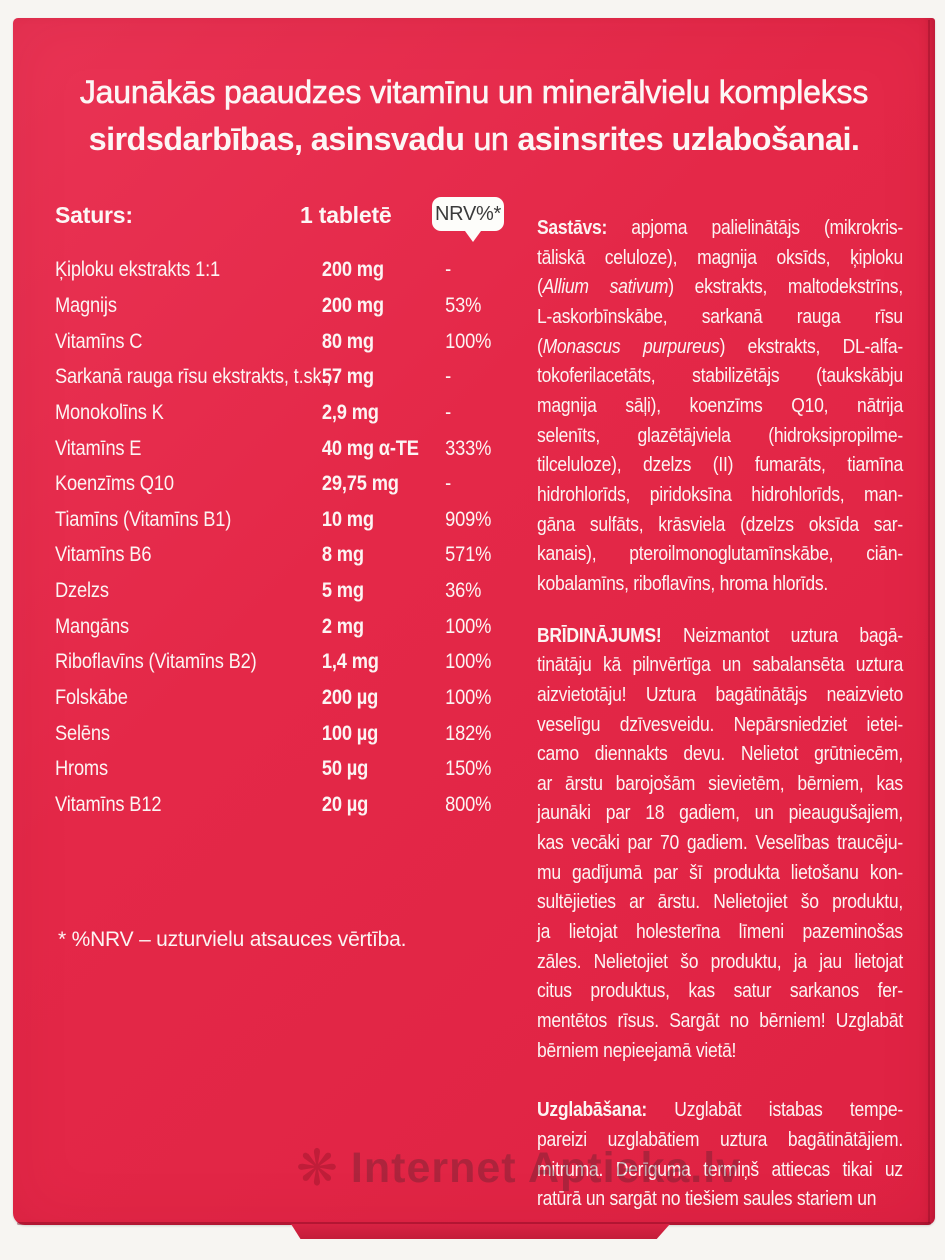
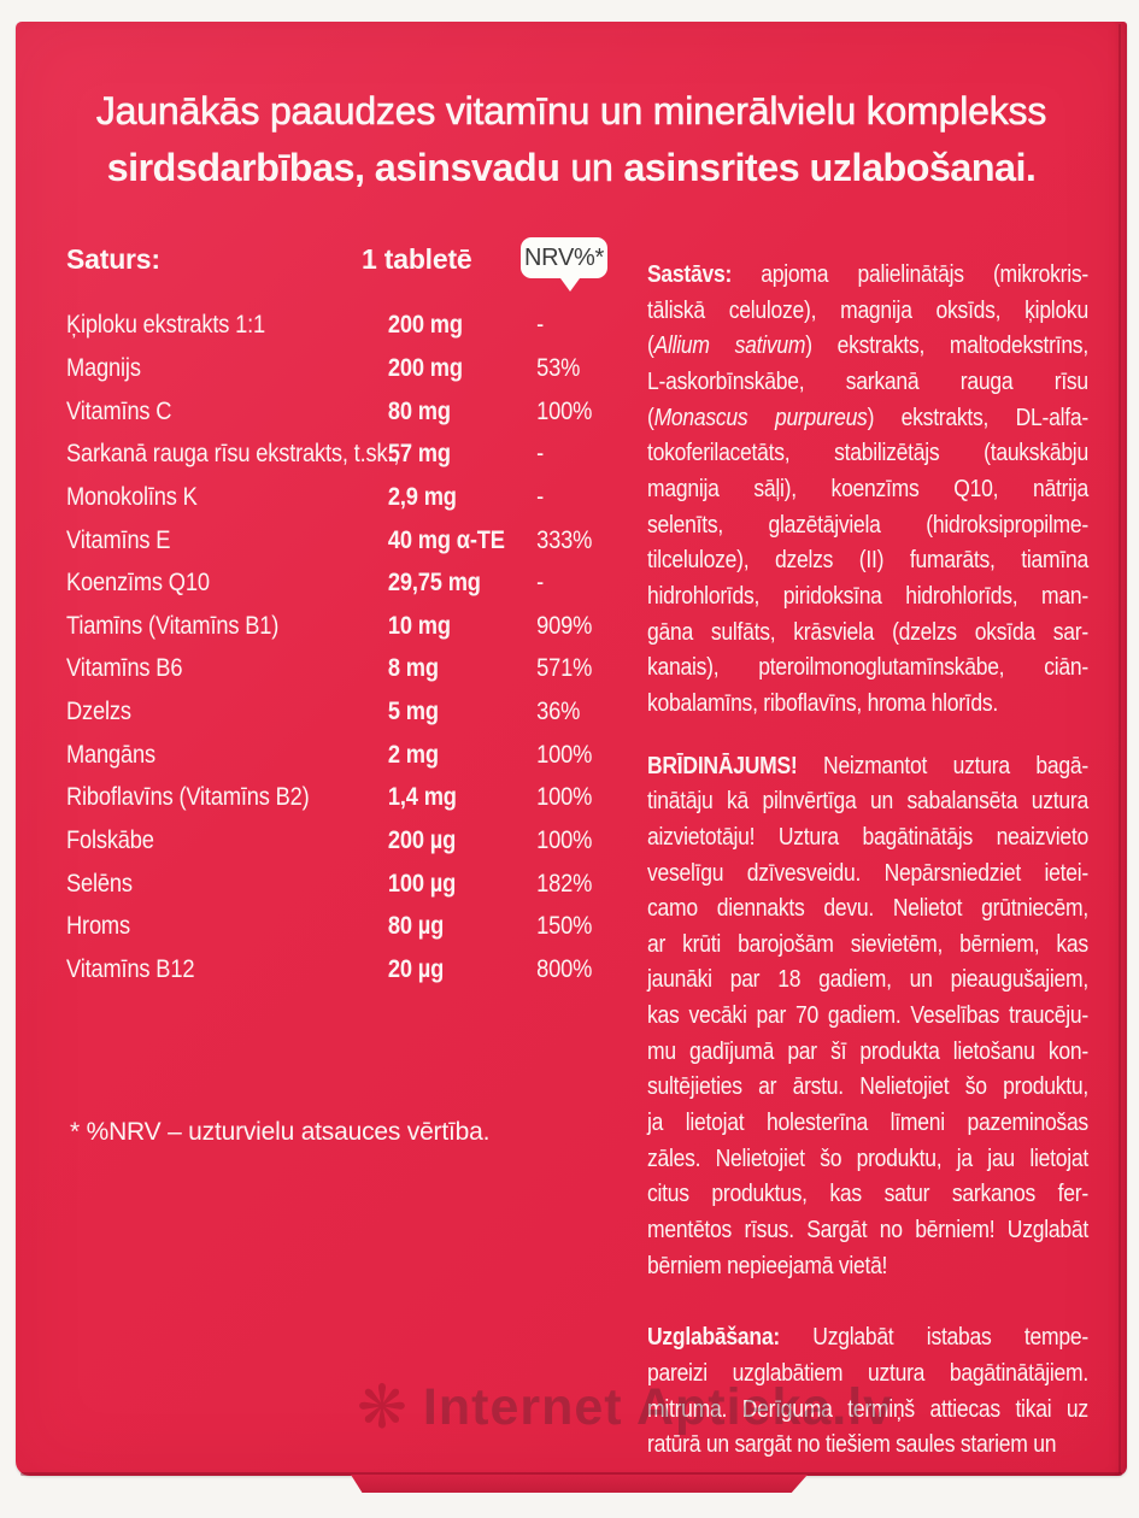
  Jaunākās paaudzes vitamīnu un minerālvielu komplekss
  sirdsdarbības, asinsvadu un asinsrites uzlabošanai.
  Saturs:
  1 tabletē
  NRV%*
  Ķiploku ekstrakts 1:1
  200 mg
  -
  Magnijs
  200 mg
  53%
  Vitamīns C
  80 mg
  100%
  Sarkanā rauga rīsu ekstrakts, t.sk
  57 mg
  -
  Monokolīns K
  2,9 mg
  -
  Vitamīns E
  40 mg α-TE
  333%
  Koenzīms Q10
  29,75 mg
  -
  Tiamīns (Vitamīns B1)
  10 mg
  909%
  Vitamīns B6
  8 mg
  571%
  Dzelzs
  5 mg
  36%
  Mangāns
  2 mg
  100%
  Riboflavīns (Vitamīns B2)
  1,4 mg
  100%
  Folskābe
  200 µg
  100%
  Selēns
  100 µg
  182%
  Hroms
- 50 µg
+ 80 µg
  150%
  Vitamīns B12
  20 µg
  800%
  * %NRV – uzturvielu atsauces vērtība.
  Sastāvs: apjoma palielinātājs (mikrokris-
  tāliskā celuloze), magnija oksīds, ķiploku
  (Allium sativum) ekstrakts, maltodekstrīns,
  L-askorbīnskābe, sarkanā rauga rīsu
  (Monascus purpureus) ekstrakts, DL-alfa-
  tokoferilacetāts, stabilizētājs (taukskābju
  magnija sāļi), koenzīms Q10, nātrija
  selenīts, glazētājviela (hidroksipropilme-
  tilceluloze), dzelzs (II) fumarāts, tiamīna
  hidrohlorīds, piridoksīna hidrohlorīds, man-
  gāna sulfāts, krāsviela (dzelzs oksīda sar-
  kanais), pteroilmonoglutamīnskābe, ciān-
  kobalamīns, riboflavīns, hroma hlorīds.
  BRĪDINĀJUMS! Neizmantot uztura bagā-
  tinātāju kā pilnvērtīga un sabalansēta uztura
  aizvietotāju! Uztura bagātinātājs neaizvieto
  veselīgu dzīvesveidu. Nepārsniedziet ietei-
  camo diennakts devu. Nelietot grūtniecēm,
- ar ārstu barojošām sievietēm, bērniem, kas
+ ar krūti barojošām sievietēm, bērniem, kas
  jaunāki par 18 gadiem, un pieaugušajiem,
  kas vecāki par 70 gadiem. Veselības traucēju-
  mu gadījumā par šī produkta lietošanu kon-
  sultējieties ar ārstu. Nelietojiet šo produktu,
  ja lietojat holesterīna līmeni pazeminošas
  zāles. Nelietojiet šo produktu, ja jau lietojat
  citus produktus, kas satur sarkanos fer-
  mentētos rīsus. Sargāt no bērniem! Uzglabāt
  bērniem nepieejamā vietā!
  Uzglabāšana: Uzglabāt istabas tempe-
  pareizi uzglabātiem uztura bagātinātājiem.
  mitruma. Derīguma termiņš attiecas tikai uz
  ratūrā un sargāt no tiešiem saules stariem un
  ❋
  Internet Aptieka.lv
